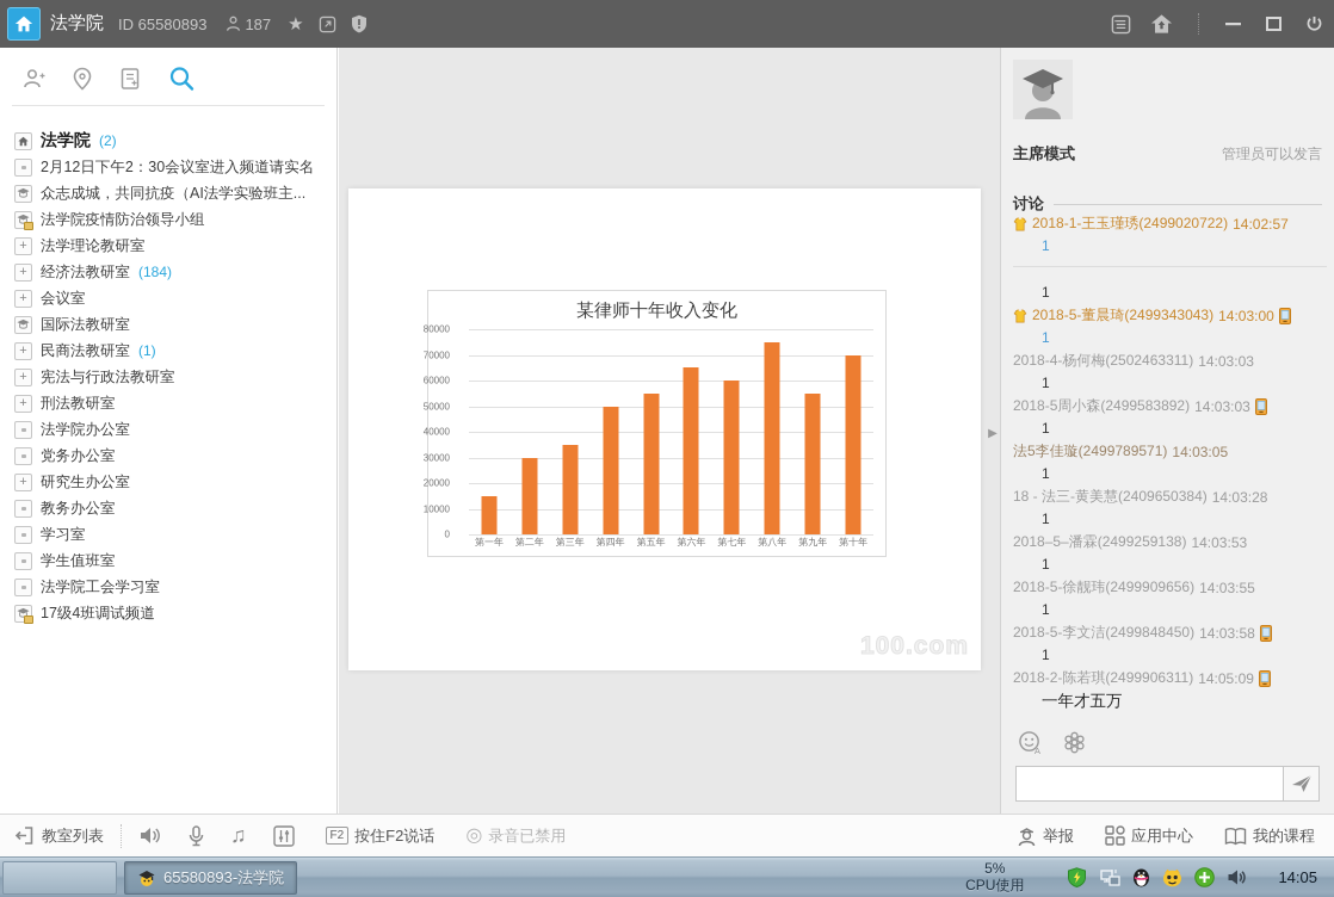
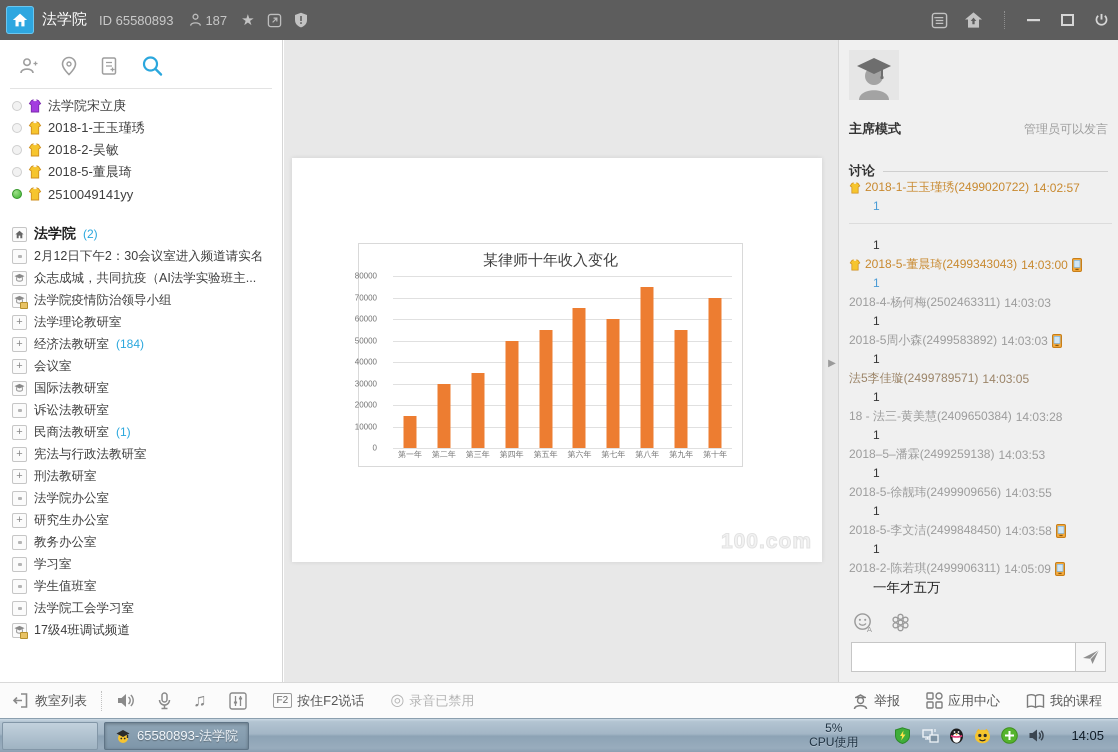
  法学院
  ID 65580893
  187
  ★
+ 法学院宋立庚
+ 2018-1-王玉瑾琇
+ 2018-2-吴敏
+ 2018-5-董晨琦
+ 2510049141yy
  法学院
  (2)
  2月12日下午2：30会议室进入频道请实名
  众志成城，共同抗疫（AI法学实验班主...
  法学院疫情防治领导小组
  +
  法学理论教研室
  +
  经济法教研室
  (184)
  +
  会议室
  国际法教研室
+ 诉讼法教研室
  +
  民商法教研室
  (1)
  +
  宪法与行政法教研室
  +
  刑法教研室
  法学院办公室
- 党务办公室
  +
  研究生办公室
  教务办公室
  学习室
  学生值班室
  法学院工会学习室
  17级4班调试频道
  某律师十年收入变化
  0
  10000
  20000
  30000
  40000
  50000
  60000
  70000
  80000
  第一年
  第二年
  第三年
  第四年
  第五年
  第六年
  第七年
  第八年
  第九年
  第十年
  100.com
  ▶
  主席模式
  管理员可以发言
  讨论
  2018-1-王玉瑾琇(2499020722)
  14:02:57
  1
  1
  2018-5-董晨琦(2499343043)
  14:03:00
  1
  2018-4-杨何梅(2502463311)
  14:03:03
  1
  2018-5周小森(2499583892)
  14:03:03
  1
  法5李佳璇(2499789571)
  14:03:05
  1
  18 - 法三-黄美慧(2409650384)
  14:03:28
  1
  2018–5–潘霖(2499259138)
  14:03:53
  1
  2018-5-徐靓玮(2499909656)
  14:03:55
  1
  2018-5-李文洁(2499848450)
  14:03:58
  1
  2018-2-陈若琪(2499906311)
  14:05:09
  一年才五万
  A
  教室列表
  ♫
  F2
  按住F2说话
  ◎
  录音已禁用
  举报
  应用中心
  我的课程
  65580893-法学院
  5%
  CPU使用
  14:05
